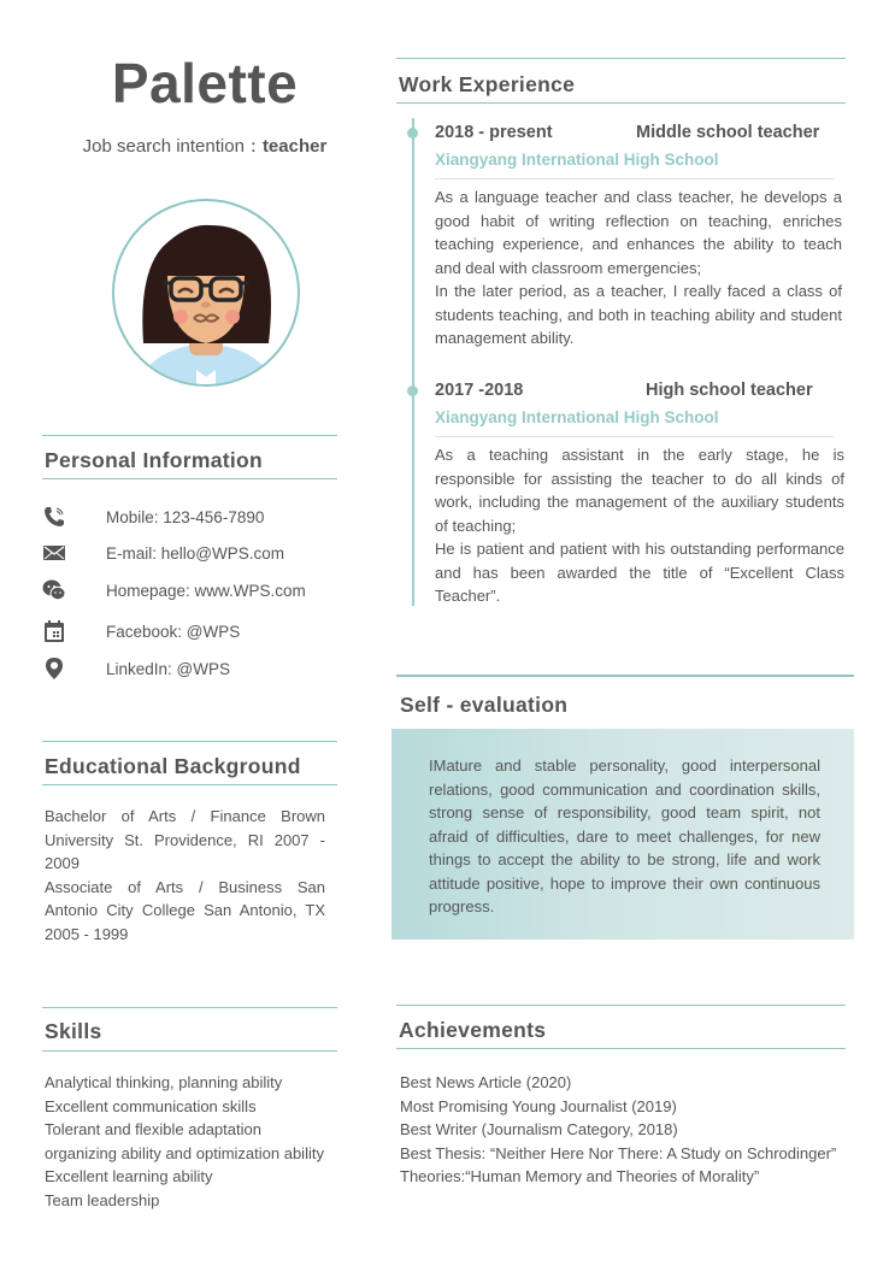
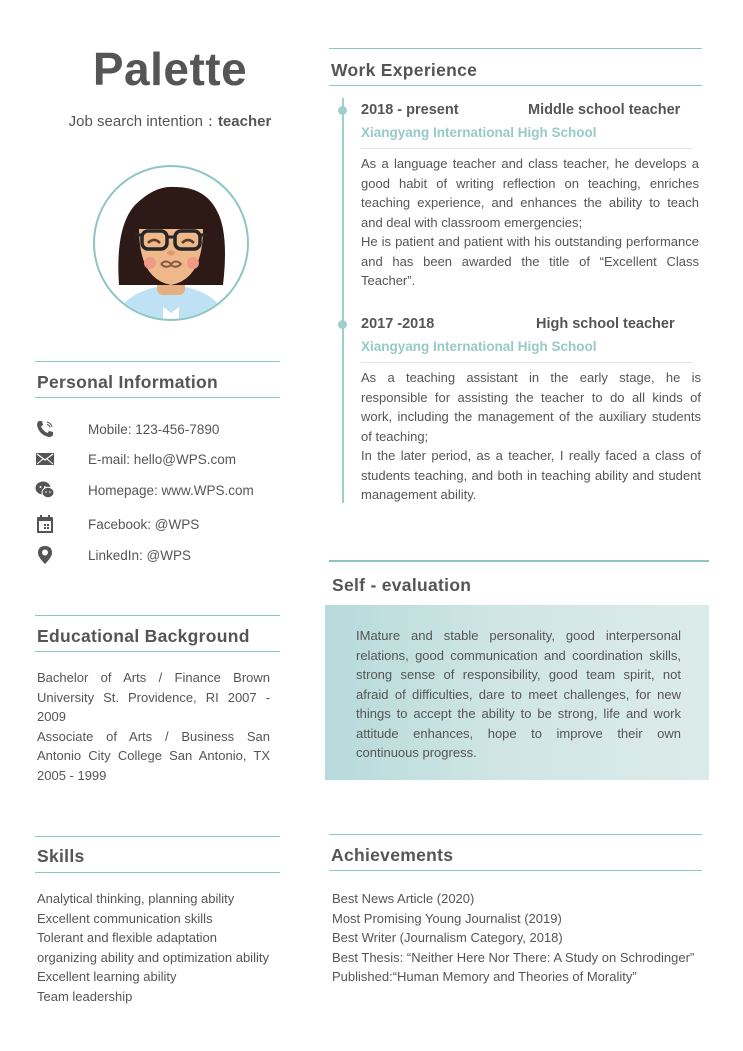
  Palette
  Job search intention：teacher
  Personal Information
  Mobile: 123-456-7890
  E-mail: hello@WPS.com
  Homepage: www.WPS.com
  Facebook: @WPS
  LinkedIn: @WPS
  Educational Background
  Bachelor of Arts / Finance Brown University St. Providence, RI 2007 - 2009
  Associate of Arts / Business San Antonio City College San Antonio, TX 2005 - 1999
  Skills
  Analytical thinking, planning ability
  Excellent communication skills
  Tolerant and flexible adaptation
  organizing ability and optimization ability
  Excellent learning ability
  Team leadership
  Work Experience
  2018 - present
  Middle school teacher
  Xiangyang International High School
  As a language teacher and class teacher, he develops a good habit of writing reflection on teaching, enriches teaching experience, and enhances the ability to teach and deal with classroom emergencies;
- In the later period, as a teacher, I really faced a class of students teaching, and both in teaching ability and student management ability.
+ He is patient and patient with his outstanding performance and has been awarded the title of “Excellent Class Teacher”.
  2017 -2018
  High school teacher
  Xiangyang International High School
  As a teaching assistant in the early stage, he is responsible for assisting the teacher to do all kinds of work, including the management of the auxiliary students of teaching;
- He is patient and patient with his outstanding performance and has been awarded the title of “Excellent Class Teacher”.
+ In the later period, as a teacher, I really faced a class of students teaching, and both in teaching ability and student management ability.
  Self - evaluation
- IMature and stable personality, good interpersonal relations, good communication and coordination skills, strong sense of responsibility, good team spirit, not afraid of difficulties, dare to meet challenges, for new things to accept the ability to be strong, life and work attitude positive, hope to improve their own continuous progress.
+ IMature and stable personality, good interpersonal relations, good communication and coordination skills, strong sense of responsibility, good team spirit, not afraid of difficulties, dare to meet challenges, for new things to accept the ability to be strong, life and work attitude enhances, hope to improve their own continuous progress.
  Achievements
  Best News Article (2020)
  Most Promising Young Journalist (2019)
  Best Writer (Journalism Category, 2018)
  Best Thesis: “Neither Here Nor There: A Study on Schrodinger”
- Theories:“Human Memory and Theories of Morality”
+ Published:“Human Memory and Theories of Morality”
